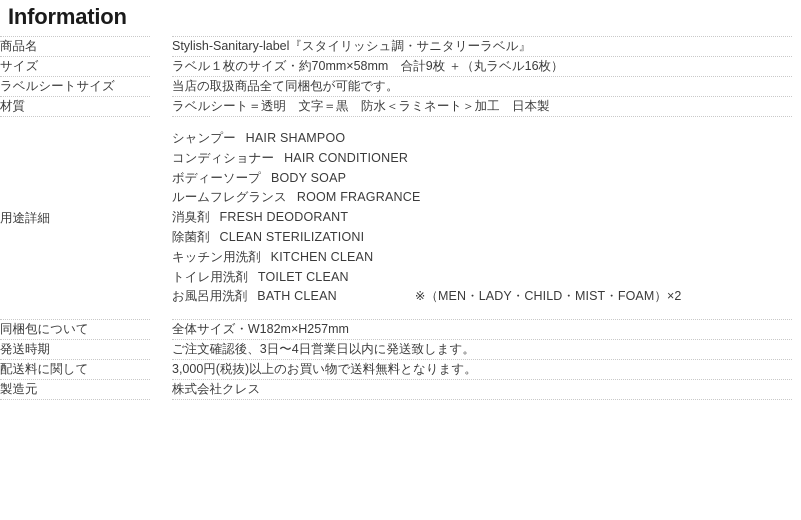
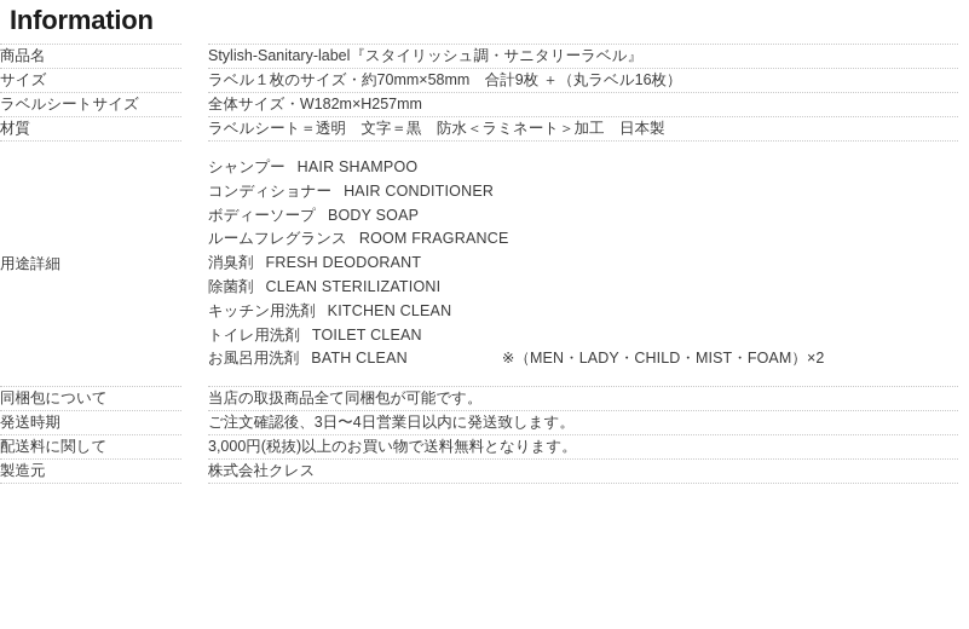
  Information
  商品名		Stylish-Sanitary-label『スタイリッシュ調・サニタリーラベル』
  サイズ		ラベル１枚のサイズ・約70mm×58mm 合計9枚 ＋（丸ラベル16枚）
- ラベルシートサイズ		当店の取扱商品全て同梱包が可能です。
+ ラベルシートサイズ		全体サイズ・W182m×H257mm
  材質		ラベルシート＝透明 文字＝黒 防水＜ラミネート＞加工 日本製
  用途詳細		シャンプー HAIR SHAMPOO コンディショナー HAIR CONDITIONER ボディーソープ BODY SOAP ルームフレグランス ROOM FRAGRANCE 消臭剤 FRESH DEODORANT 除菌剤 CLEAN STERILIZATIONI キッチン用洗剤 KITCHEN CLEAN トイレ用洗剤 TOILET CLEAN お風呂用洗剤 BATH CLEAN ※（MEN・LADY・CHILD・MIST・FOAM）×2
- 同梱包について		全体サイズ・W182m×H257mm
+ 同梱包について		当店の取扱商品全て同梱包が可能です。
  発送時期		ご注文確認後、3日〜4日営業日以内に発送致します。
  配送料に関して		3,000円(税抜)以上のお買い物で送料無料となります。
  製造元		株式会社クレス
